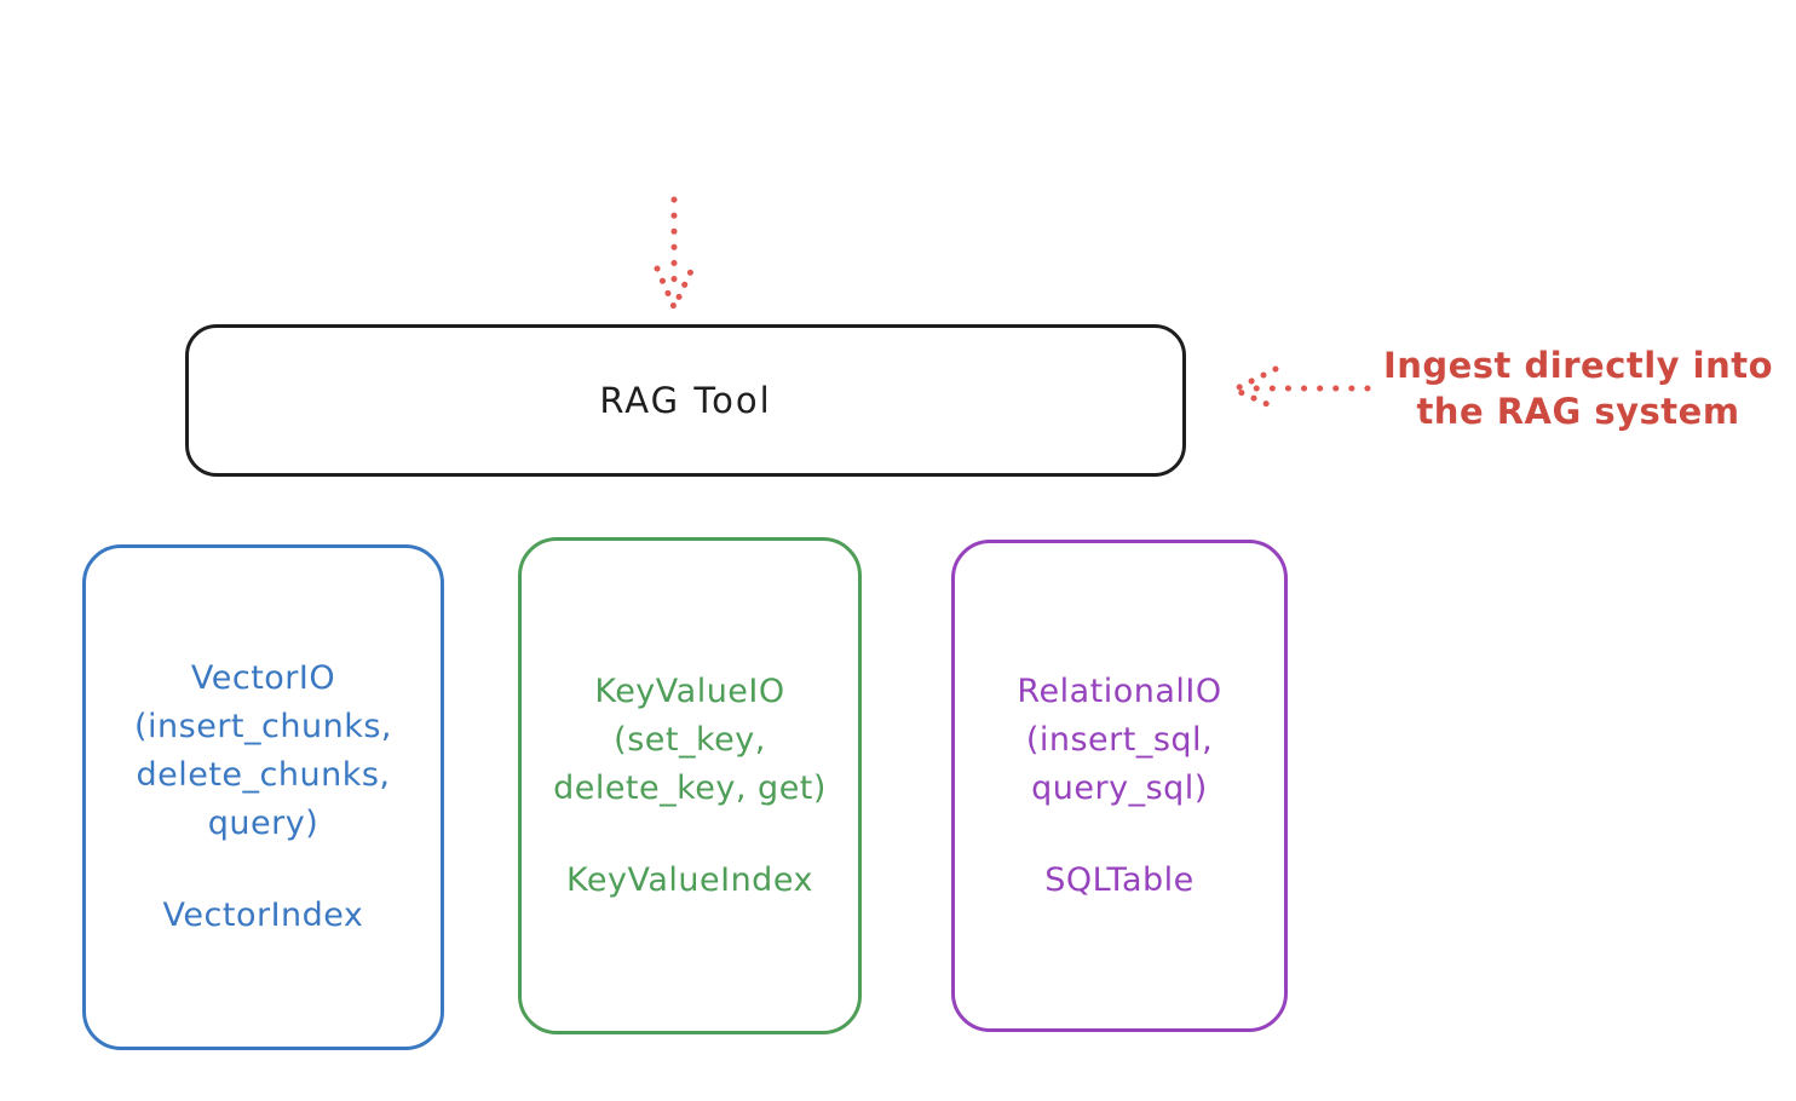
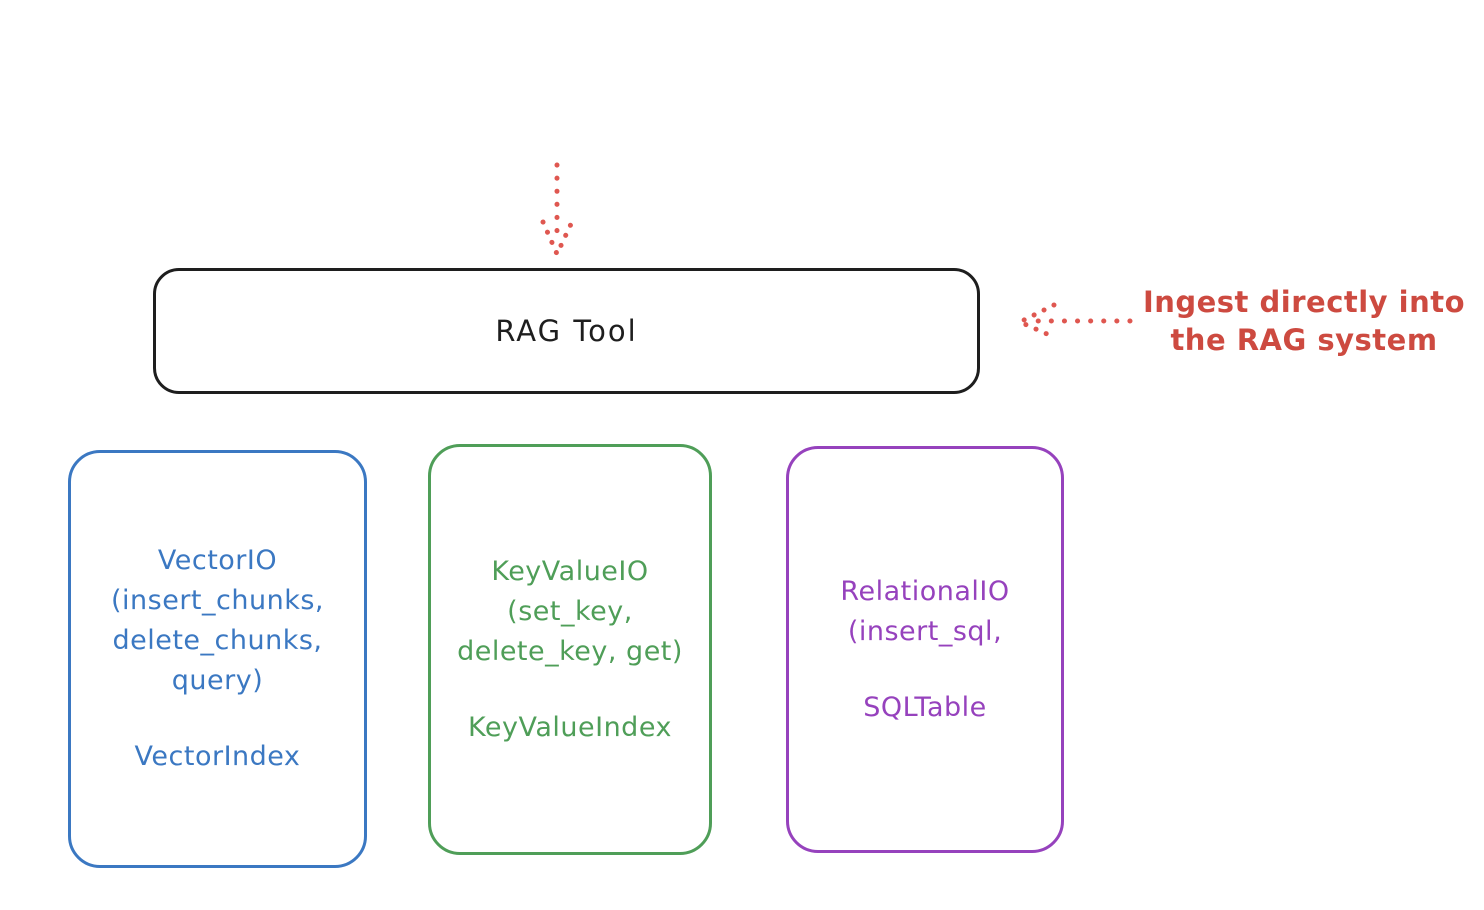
  RAG Tool
  Ingest directly into
  the RAG system
  VectorIO
  (insert_chunks,
  delete_chunks,
  query)
  VectorIndex
  KeyValueIO
  (set_key,
  delete_key, get)
  KeyValueIndex
  RelationalIO
  (insert_sql,
- query_sql)
  SQLTable
